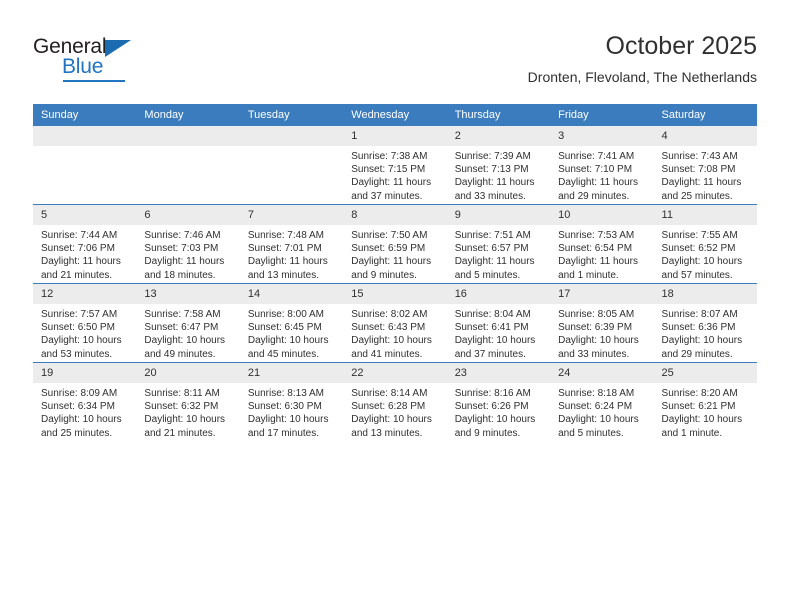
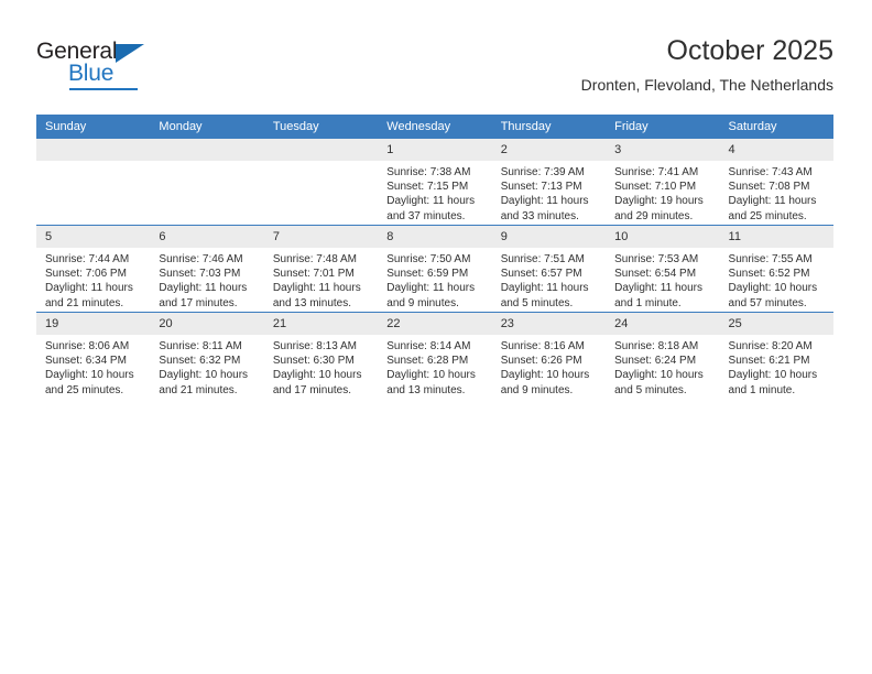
  General
  Blue
  October 2025
  Dronten, Flevoland, The Netherlands
  Sunday	Monday	Tuesday	Wednesday	Thursday	Friday	Saturday
- 			1Sunrise: 7:38 AMSunset: 7:15 PMDaylight: 11 hours and 37 minutes.	2Sunrise: 7:39 AMSunset: 7:13 PMDaylight: 11 hours and 33 minutes.	3Sunrise: 7:41 AMSunset: 7:10 PMDaylight: 11 hours and 29 minutes.	4Sunrise: 7:43 AMSunset: 7:08 PMDaylight: 11 hours and 25 minutes.
+ 			1Sunrise: 7:38 AMSunset: 7:15 PMDaylight: 11 hours and 37 minutes.	2Sunrise: 7:39 AMSunset: 7:13 PMDaylight: 11 hours and 33 minutes.	3Sunrise: 7:41 AMSunset: 7:10 PMDaylight: 19 hours and 29 minutes.	4Sunrise: 7:43 AMSunset: 7:08 PMDaylight: 11 hours and 25 minutes.
- 5Sunrise: 7:44 AMSunset: 7:06 PMDaylight: 11 hours and 21 minutes.	6Sunrise: 7:46 AMSunset: 7:03 PMDaylight: 11 hours and 18 minutes.	7Sunrise: 7:48 AMSunset: 7:01 PMDaylight: 11 hours and 13 minutes.	8Sunrise: 7:50 AMSunset: 6:59 PMDaylight: 11 hours and 9 minutes.	9Sunrise: 7:51 AMSunset: 6:57 PMDaylight: 11 hours and 5 minutes.	10Sunrise: 7:53 AMSunset: 6:54 PMDaylight: 11 hours and 1 minute.	11Sunrise: 7:55 AMSunset: 6:52 PMDaylight: 10 hours and 57 minutes.
+ 5Sunrise: 7:44 AMSunset: 7:06 PMDaylight: 11 hours and 21 minutes.	6Sunrise: 7:46 AMSunset: 7:03 PMDaylight: 11 hours and 17 minutes.	7Sunrise: 7:48 AMSunset: 7:01 PMDaylight: 11 hours and 13 minutes.	8Sunrise: 7:50 AMSunset: 6:59 PMDaylight: 11 hours and 9 minutes.	9Sunrise: 7:51 AMSunset: 6:57 PMDaylight: 11 hours and 5 minutes.	10Sunrise: 7:53 AMSunset: 6:54 PMDaylight: 11 hours and 1 minute.	11Sunrise: 7:55 AMSunset: 6:52 PMDaylight: 10 hours and 57 minutes.
- 12Sunrise: 7:57 AMSunset: 6:50 PMDaylight: 10 hours and 53 minutes.	13Sunrise: 7:58 AMSunset: 6:47 PMDaylight: 10 hours and 49 minutes.	14Sunrise: 8:00 AMSunset: 6:45 PMDaylight: 10 hours and 45 minutes.	15Sunrise: 8:02 AMSunset: 6:43 PMDaylight: 10 hours and 41 minutes.	16Sunrise: 8:04 AMSunset: 6:41 PMDaylight: 10 hours and 37 minutes.	17Sunrise: 8:05 AMSunset: 6:39 PMDaylight: 10 hours and 33 minutes.	18Sunrise: 8:07 AMSunset: 6:36 PMDaylight: 10 hours and 29 minutes.
- 19Sunrise: 8:09 AMSunset: 6:34 PMDaylight: 10 hours and 25 minutes.	20Sunrise: 8:11 AMSunset: 6:32 PMDaylight: 10 hours and 21 minutes.	21Sunrise: 8:13 AMSunset: 6:30 PMDaylight: 10 hours and 17 minutes.	22Sunrise: 8:14 AMSunset: 6:28 PMDaylight: 10 hours and 13 minutes.	23Sunrise: 8:16 AMSunset: 6:26 PMDaylight: 10 hours and 9 minutes.	24Sunrise: 8:18 AMSunset: 6:24 PMDaylight: 10 hours and 5 minutes.	25Sunrise: 8:20 AMSunset: 6:21 PMDaylight: 10 hours and 1 minute.
+ 19Sunrise: 8:06 AMSunset: 6:34 PMDaylight: 10 hours and 25 minutes.	20Sunrise: 8:11 AMSunset: 6:32 PMDaylight: 10 hours and 21 minutes.	21Sunrise: 8:13 AMSunset: 6:30 PMDaylight: 10 hours and 17 minutes.	22Sunrise: 8:14 AMSunset: 6:28 PMDaylight: 10 hours and 13 minutes.	23Sunrise: 8:16 AMSunset: 6:26 PMDaylight: 10 hours and 9 minutes.	24Sunrise: 8:18 AMSunset: 6:24 PMDaylight: 10 hours and 5 minutes.	25Sunrise: 8:20 AMSunset: 6:21 PMDaylight: 10 hours and 1 minute.
